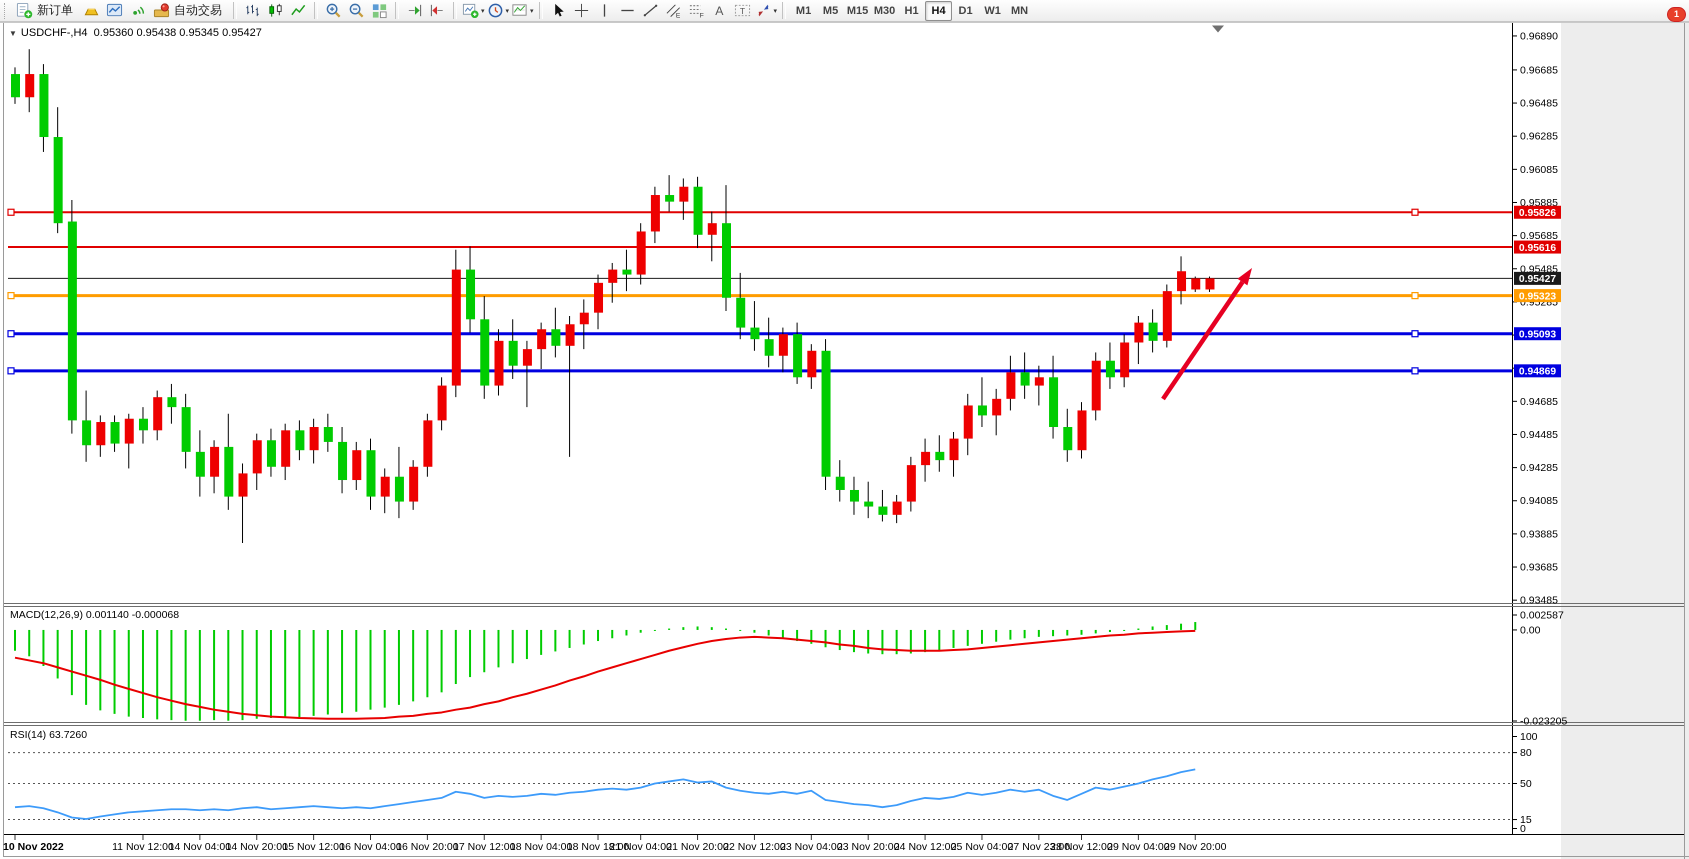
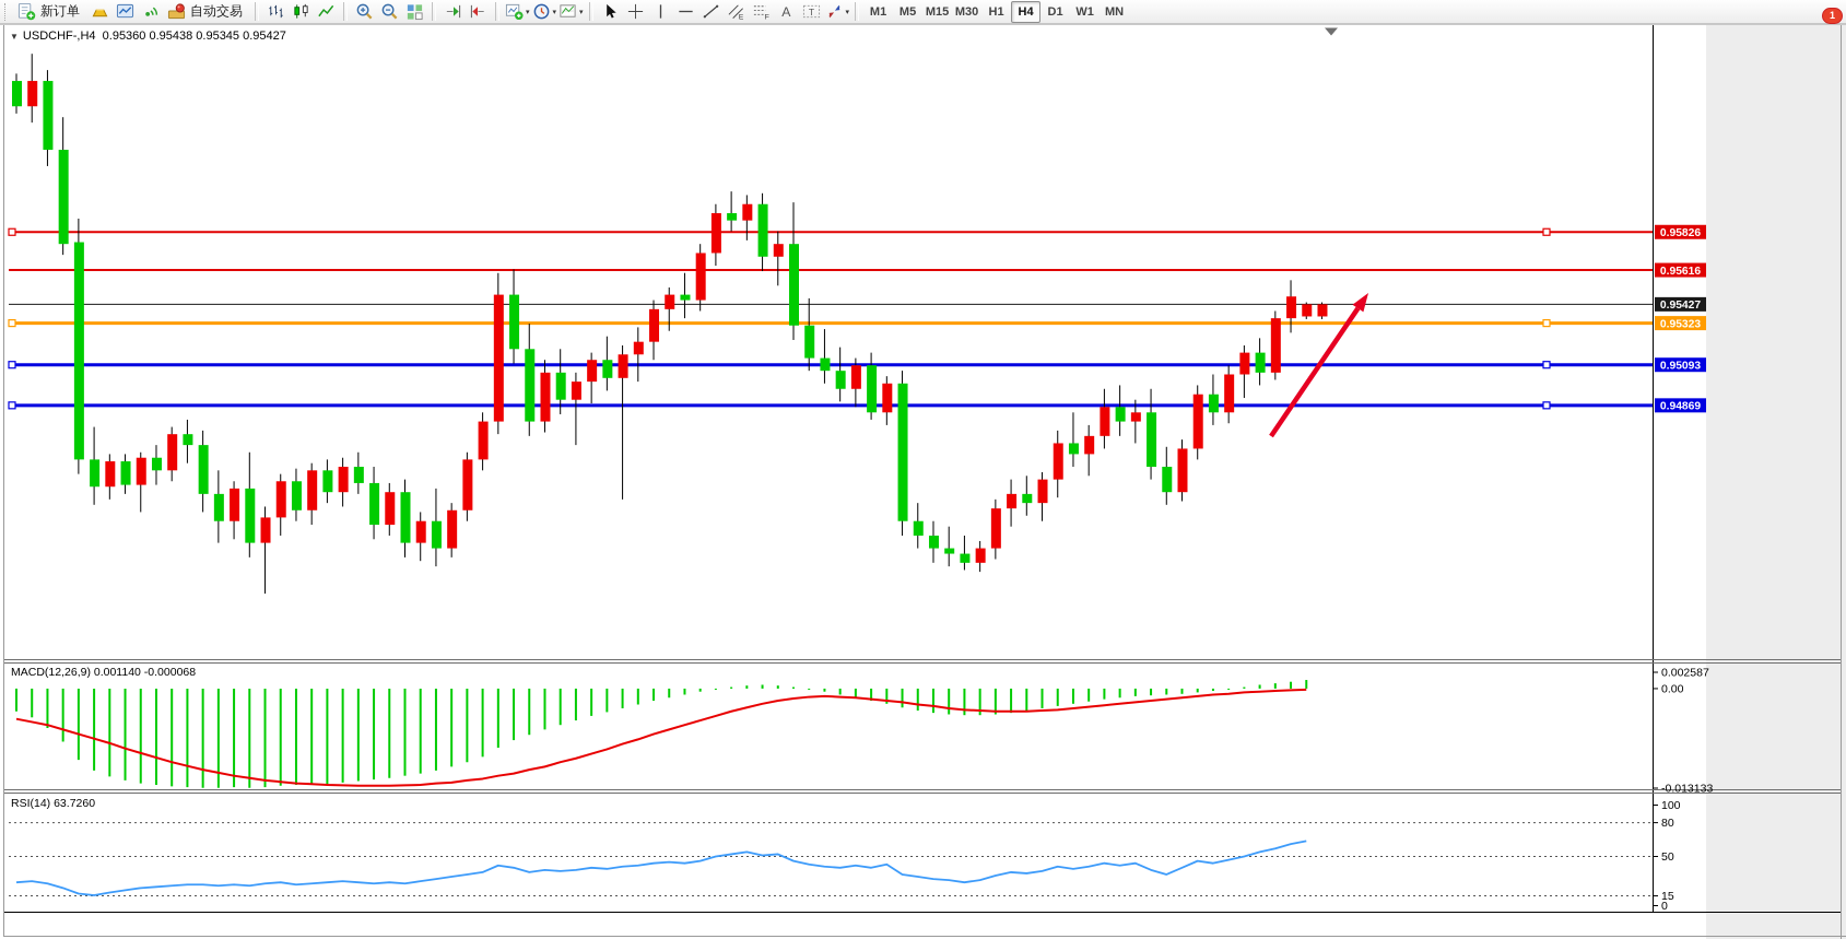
  新订单
  自动交易
  A
  T
  M1
  M5
  M15
  M30
  H1
  H4
  D1
  W1
  MN
  1
- 0.96890
- 0.96685
- 0.96485
- 0.96285
- 0.96085
- 0.95885
- 0.95685
- 0.95485
- 0.95285
- 0.94685
- 0.94485
- 0.94285
- 0.94085
- 0.93885
- 0.93685
- 0.93485
  0.95826
  0.95616
  0.95323
  0.95093
  0.94869
  0.95427
  0.002587
  0.00
- -0.023205
+ -0.013133
  100
  80
  50
  15
  0
- 10 Nov 2022
- 11 Nov 12:00
- 14 Nov 04:00
- 14 Nov 20:00
- 15 Nov 12:00
- 16 Nov 04:00
- 16 Nov 20:00
- 17 Nov 12:00
- 18 Nov 04:00
- 18 Nov 18:00
- 21 Nov 04:00
- 21 Nov 20:00
- 22 Nov 12:00
- 23 Nov 04:00
- 23 Nov 20:00
- 24 Nov 12:00
- 25 Nov 04:00
- 27 Nov 23:00
- 28 Nov 12:00
- 29 Nov 04:00
- 29 Nov 20:00
  ▼
  USDCHF-,H4 0.95360 0.95438 0.95345 0.95427
  MACD(12,26,9) 0.001140 -0.000068
  RSI(14) 63.7260
